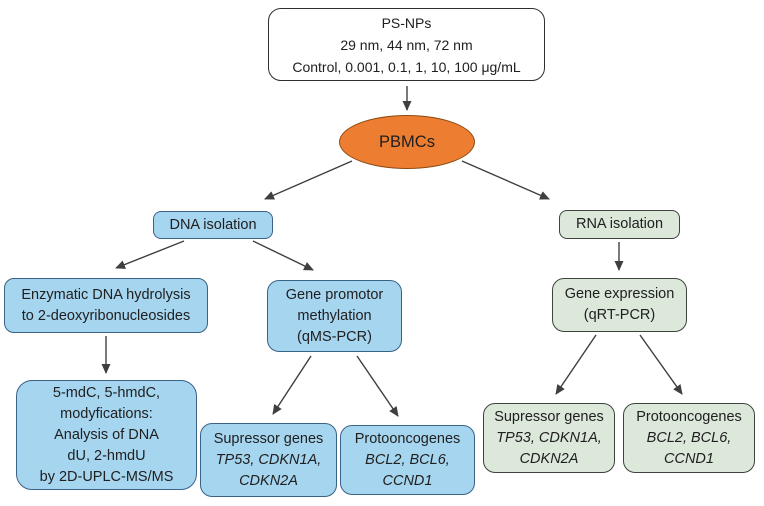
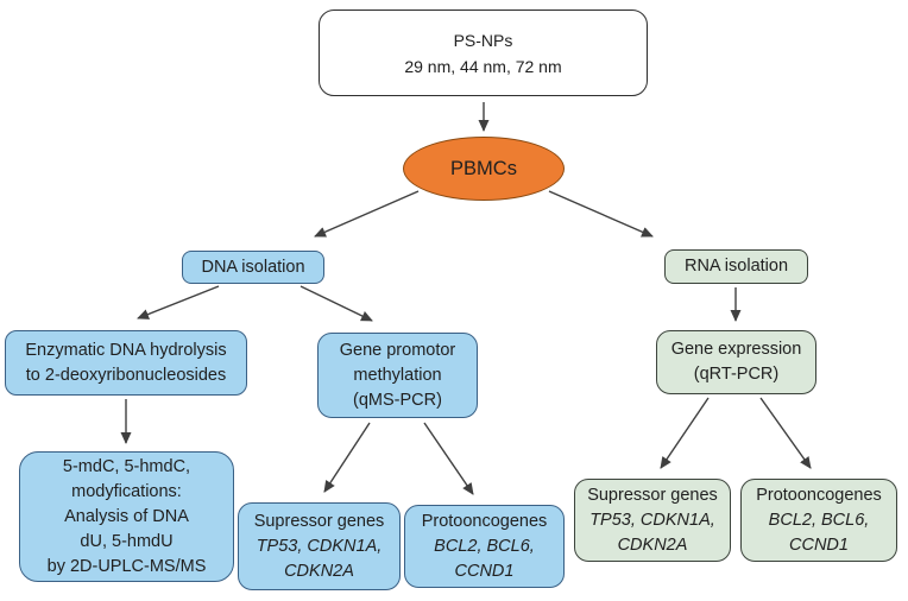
  PS-NPs
  29 nm, 44 nm, 72 nm
- Control, 0.001, 0.1, 1, 10, 100 μg/mL
  PBMCs
  DNA isolation
  RNA isolation
  Enzymatic DNA hydrolysis
  to 2-deoxyribonucleosides
  Gene promotor
  methylation
  (qMS-PCR)
  Gene expression
  (qRT-PCR)
  5-mdC, 5-hmdC,
  modyfications:
  Analysis of DNA
- dU, 2-hmdU
+ dU, 5-hmdU
  by 2D-UPLC-MS/MS
  Supressor genes
  TP53, CDKN1A,
  CDKN2A
  Protooncogenes
  BCL2, BCL6,
  CCND1
  Supressor genes
  TP53, CDKN1A,
  CDKN2A
  Protooncogenes
  BCL2, BCL6,
  CCND1
